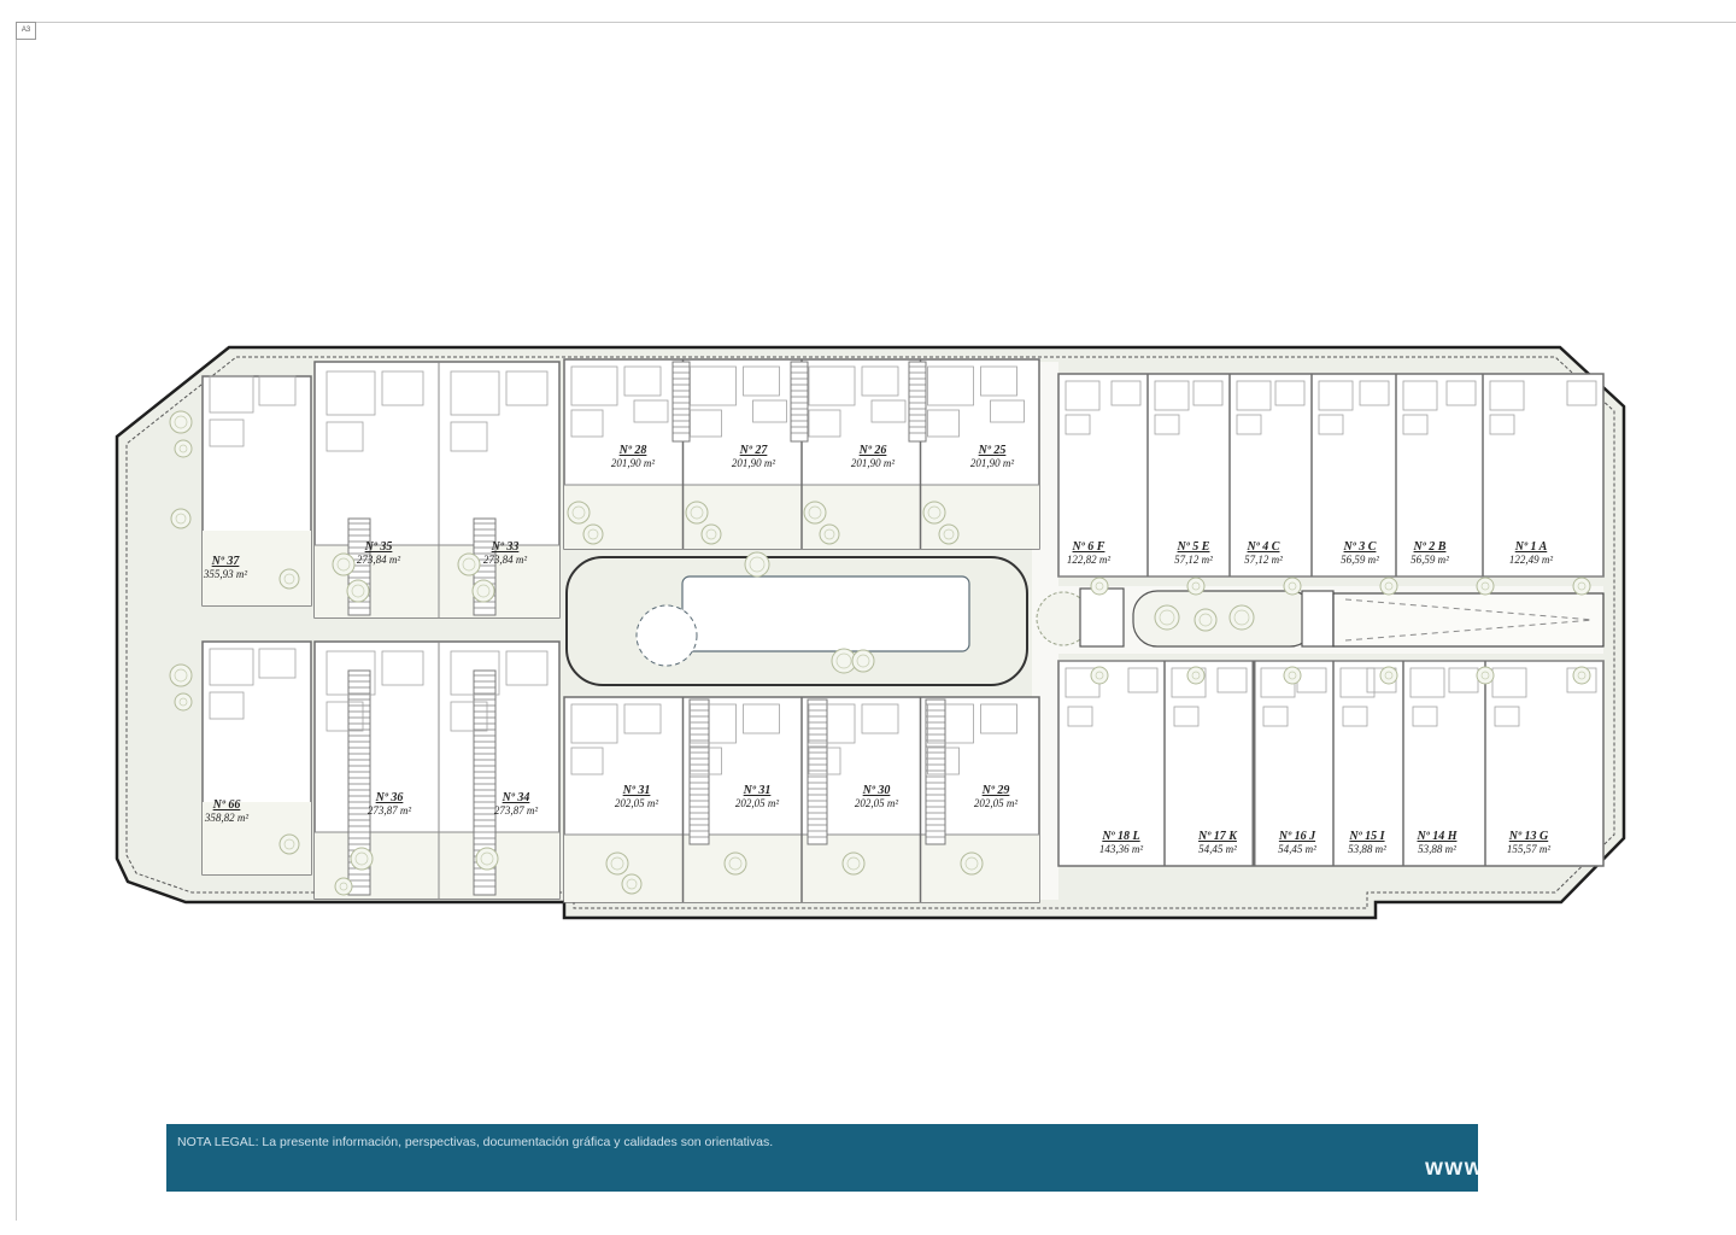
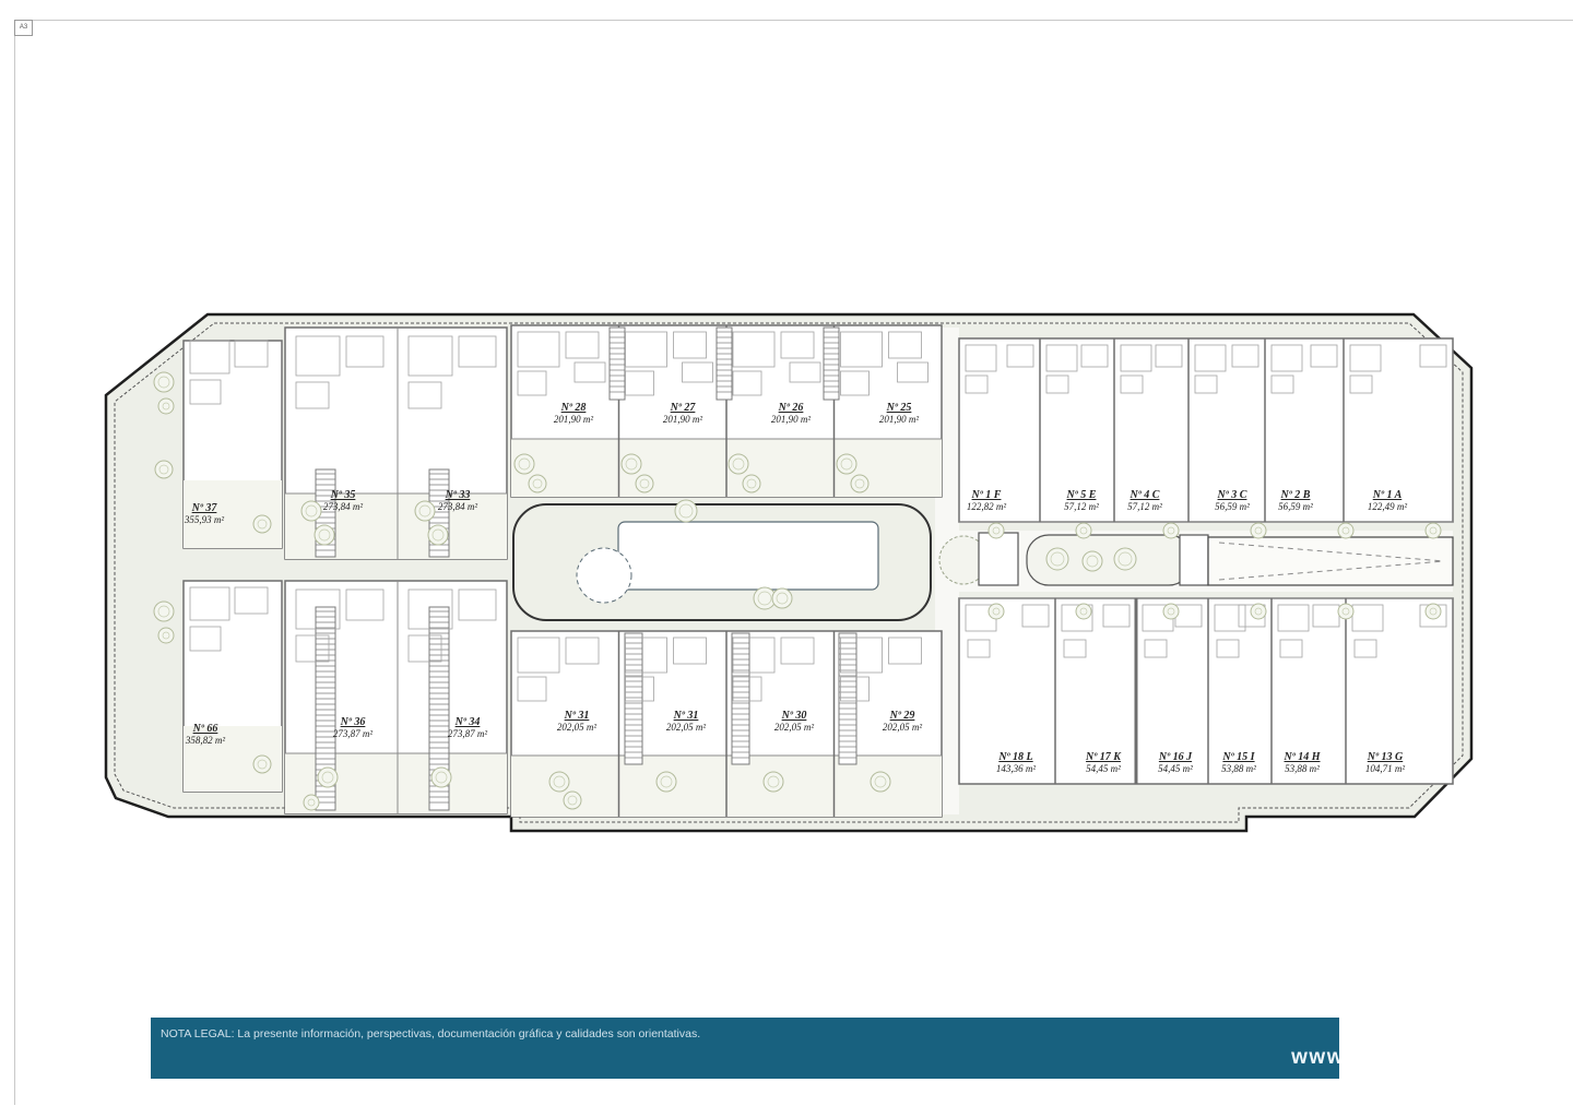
  Nº 37
  355,93 m²
  Nº 35
  273,84 m²
  Nº 33
  273,84 m²
  Nº 66
  358,82 m²
  Nº 36
  273,87 m²
  Nº 34
  273,87 m²
  Nº 28
  201,90 m²
  Nº 27
  201,90 m²
  Nº 26
  201,90 m²
  Nº 25
  201,90 m²
  Nº 31
  202,05 m²
  Nº 31
  202,05 m²
  Nº 30
  202,05 m²
  Nº 29
  202,05 m²
- Nº 6 F
+ Nº 1 F
  122,82 m²
  Nº 5 E
  57,12 m²
  Nº 4 C
  57,12 m²
  Nº 3 C
  56,59 m²
  Nº 2 B
  56,59 m²
  Nº 1 A
  122,49 m²
  Nº 18 L
  143,36 m²
  Nº 17 K
  54,45 m²
  Nº 16 J
  54,45 m²
  Nº 15 I
  53,88 m²
  Nº 14 H
  53,88 m²
  Nº 13 G
- 155,57 m²
+ 104,71 m²
  NOTA LEGAL: La presente información, perspectivas, documentación gráfica y calidades son orientativas.
  www
